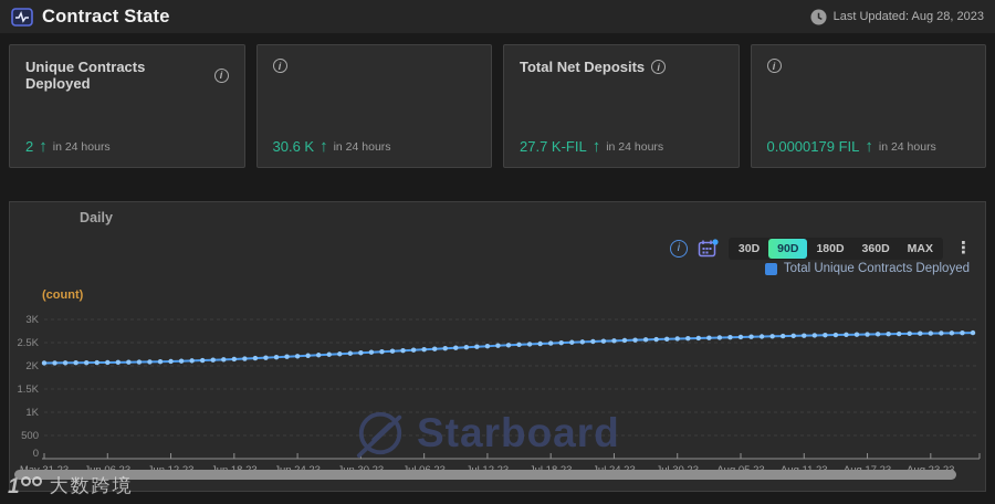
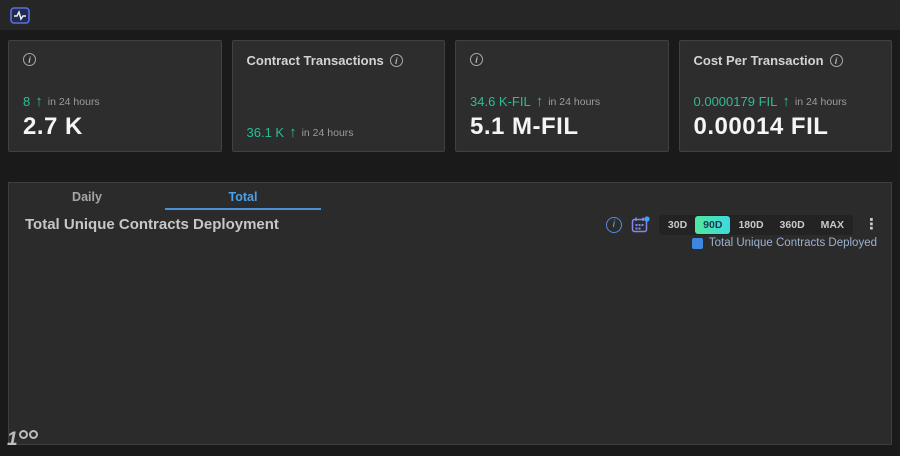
- Contract State
- Last Updated: Aug 28, 2023
- Unique Contracts Deployed
  i
- 2
+ 8
  ↑
  in 24 hours
+ 2.7 K
+ Contract Transactions
  i
- 30.6 K
+ 36.1 K
  ↑
  in 24 hours
- Total Net Deposits
  i
- 27.7 K-FIL
+ 34.6 K-FIL
  ↑
  in 24 hours
+ 5.1 M-FIL
+ Cost Per Transaction
  i
  0.0000179 FIL
  ↑
  in 24 hours
+ 0.00014 FIL
  Daily
+ Total
+ Total Unique Contracts Deployment
  i
  30D
  90D
  180D
  360D
  MAX
  ⋮
  Total Unique Contracts Deployed
- 0
- 500
- 1K
- 1.5K
- 2K
- 2.5K
- 3K
- (count)
- Starboard
  1
- 大数跨境
